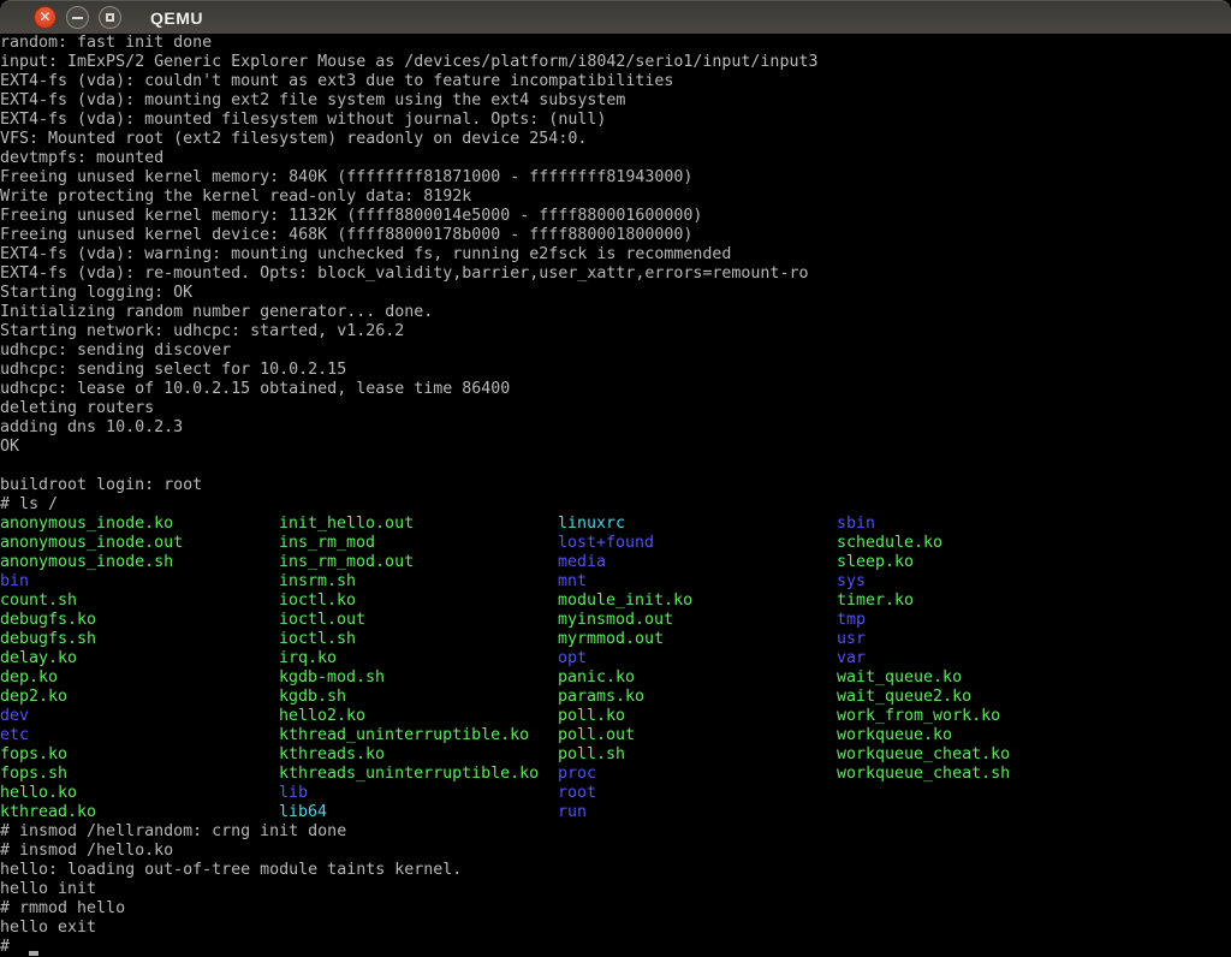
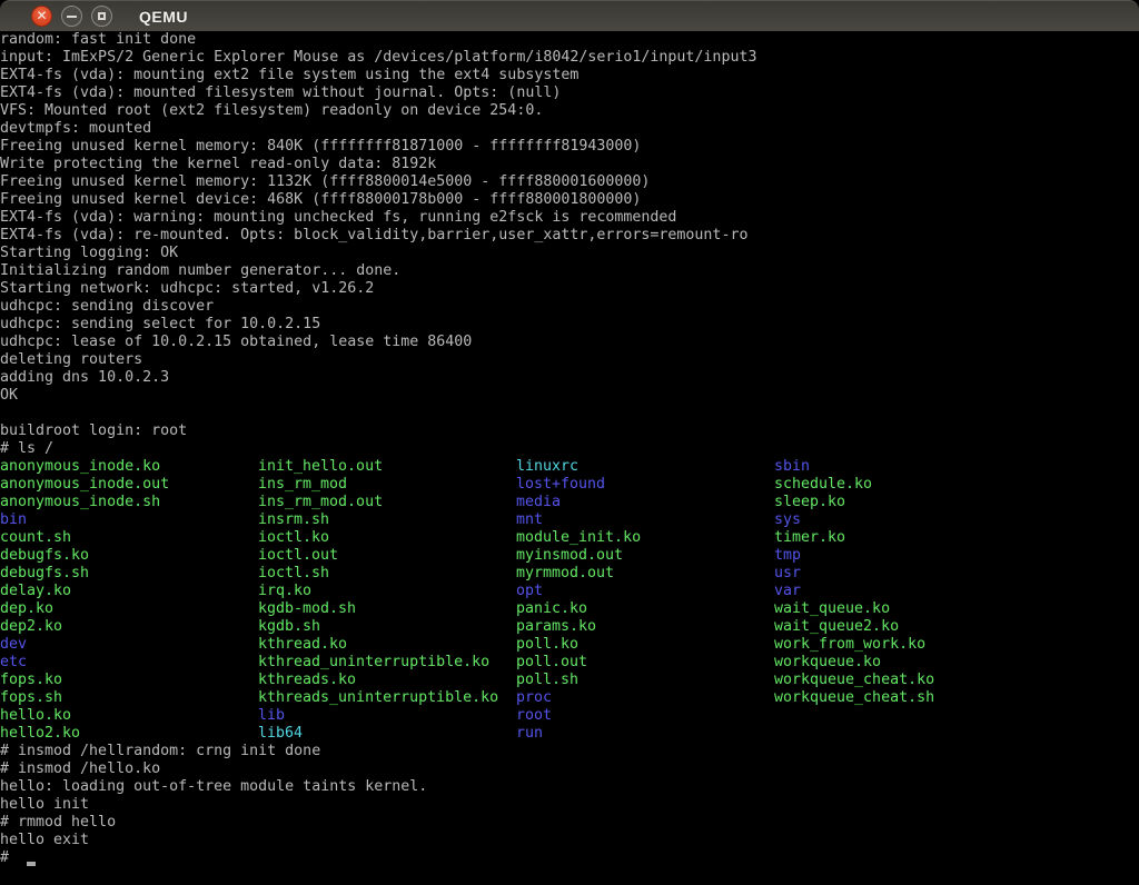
  ✕
  QEMU
  random: fast init done
  input: ImExPS/2 Generic Explorer Mouse as /devices/platform/i8042/serio1/input/input3
- EXT4-fs (vda): couldn't mount as ext3 due to feature incompatibilities
  EXT4-fs (vda): mounting ext2 file system using the ext4 subsystem
  EXT4-fs (vda): mounted filesystem without journal. Opts: (null)
  VFS: Mounted root (ext2 filesystem) readonly on device 254:0.
  devtmpfs: mounted
  Freeing unused kernel memory: 840K (ffffffff81871000 - ffffffff81943000)
  Write protecting the kernel read-only data: 8192k
  Freeing unused kernel memory: 1132K (ffff8800014e5000 - ffff880001600000)
  Freeing unused kernel device: 468K (ffff88000178b000 - ffff880001800000)
  EXT4-fs (vda): warning: mounting unchecked fs, running e2fsck is recommended
  EXT4-fs (vda): re-mounted. Opts: block_validity,barrier,user_xattr,errors=remount-ro
  Starting logging: OK
  Initializing random number generator... done.
  Starting network: udhcpc: started, v1.26.2
  udhcpc: sending discover
  udhcpc: sending select for 10.0.2.15
  udhcpc: lease of 10.0.2.15 obtained, lease time 86400
  deleting routers
  adding dns 10.0.2.3
  OK
  buildroot login: root
  # ls /
  anonymous_inode.ko
  init_hello.out
  linuxrc
  sbin
  anonymous_inode.out
  ins_rm_mod
  lost+found
  schedule.ko
  anonymous_inode.sh
  ins_rm_mod.out
  media
  sleep.ko
  bin
  insrm.sh
  mnt
  sys
  count.sh
  ioctl.ko
  module_init.ko
  timer.ko
  debugfs.ko
  ioctl.out
  myinsmod.out
  tmp
  debugfs.sh
  ioctl.sh
  myrmmod.out
  usr
  delay.ko
  irq.ko
  opt
  var
  dep.ko
  kgdb-mod.sh
  panic.ko
  wait_queue.ko
  dep2.ko
  kgdb.sh
  params.ko
  wait_queue2.ko
  dev
- hello2.ko
+ kthread.ko
  poll.ko
  work_from_work.ko
  etc
  kthread_uninterruptible.ko
  poll.out
  workqueue.ko
  fops.ko
  kthreads.ko
  poll.sh
  workqueue_cheat.ko
  fops.sh
  kthreads_uninterruptible.ko
  proc
  workqueue_cheat.sh
  hello.ko
  lib
  root
- kthread.ko
+ hello2.ko
  lib64
  run
  # insmod /hellrandom: crng init done
  # insmod /hello.ko
  hello: loading out-of-tree module taints kernel.
  hello init
  # rmmod hello
  hello exit
  #
